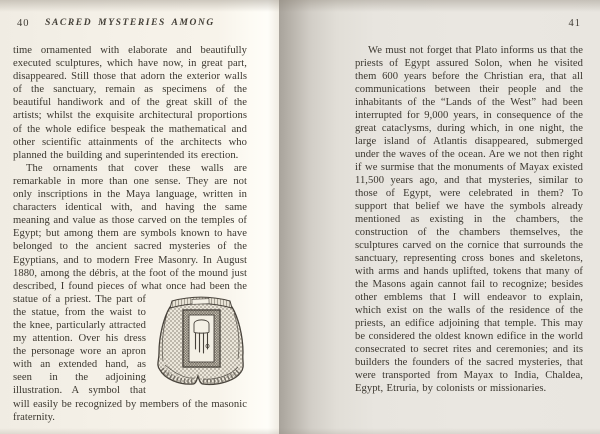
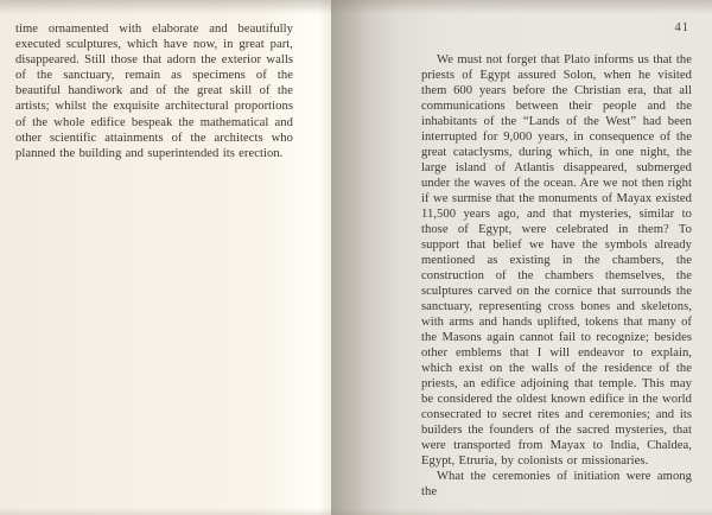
- 40
- SACRED MYSTERIES AMONG
  time ornamented with elaborate and beautifully executed sculptures, which have now, in great part, disappeared. Still those that adorn the exterior walls of the sanctuary, remain as specimens of the beautiful handiwork and of the great skill of the artists; whilst the exquisite architectural proportions of the whole edifice bespeak the mathematical and other scientific attainments of the architects who planned the building and superintended its erection.
- The ornaments that cover these walls are remarkable in more than one sense. They are not only inscriptions in the Maya language, written in characters identical with, and having the same meaning and value as those carved on the temples of Egypt; but among them are symbols known to have belonged to the ancient sacred mysteries of the Egyptians, and to modern Free Masonry. In August 1880, among the débris, at the foot of the mound just described, I found pieces of what once had been the statue of a priest. The part of the statue, from the waist to the knee, particularly attracted my attention. Over his dress the personage wore an apron with an extended hand, as seen in the adjoining illustration. A symbol that will easily be recognized by members of the masonic fraternity.
  41
  We must not forget that Plato informs us that the priests of Egypt assured Solon, when he visited them 600 years before the Christian era, that all communications between their people and the inhabitants of the “Lands of the West” had been interrupted for 9,000 years, in consequence of the great cataclysms, during which, in one night, the large island of Atlantis disappeared, submerged under the waves of the ocean. Are we not then right if we surmise that the monuments of Mayax existed 11,500 years ago, and that mysteries, similar to those of Egypt, were celebrated in them? To support that belief we have the symbols already mentioned as existing in the chambers, the construction of the chambers themselves, the sculptures carved on the cornice that surrounds the sanctuary, representing cross bones and skeletons, with arms and hands uplifted, tokens that many of the Masons again cannot fail to recognize; besides other emblems that I will endeavor to explain, which exist on the walls of the residence of the priests, an edifice adjoining that temple. This may be considered the oldest known edifice in the world consecrated to secret rites and ceremonies; and its builders the founders of the sacred mysteries, that were transported from Mayax to India, Chaldea, Egypt, Etruria, by colonists or missionaries.
+ What the ceremonies of initiation were among the
